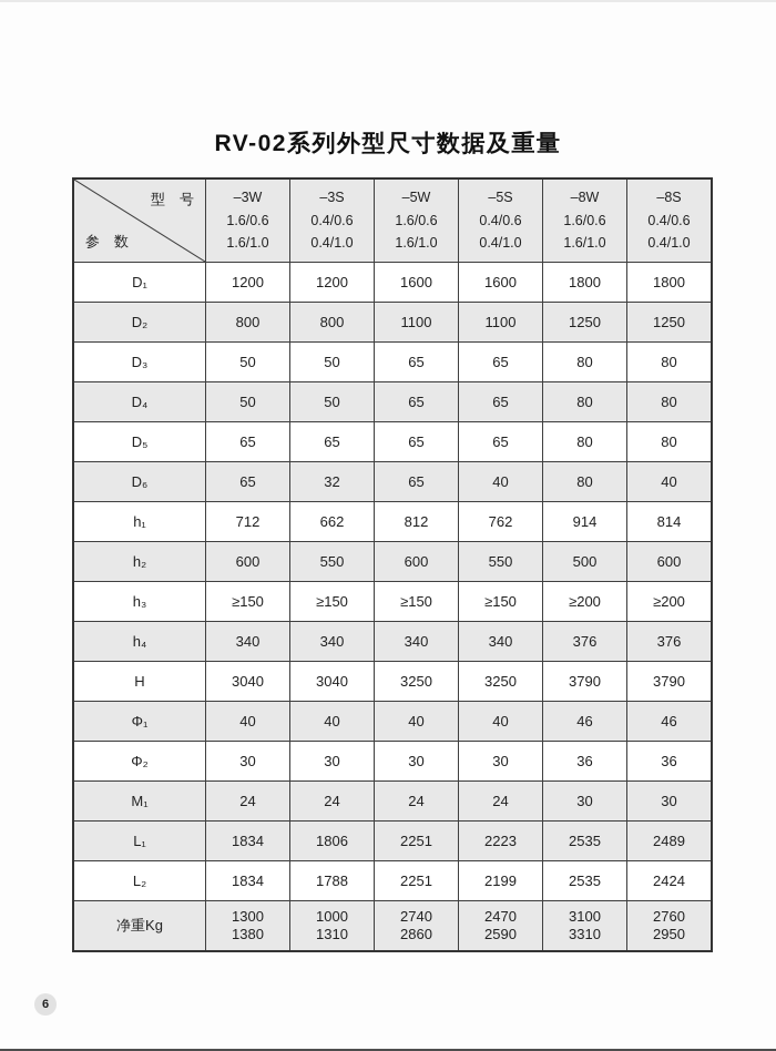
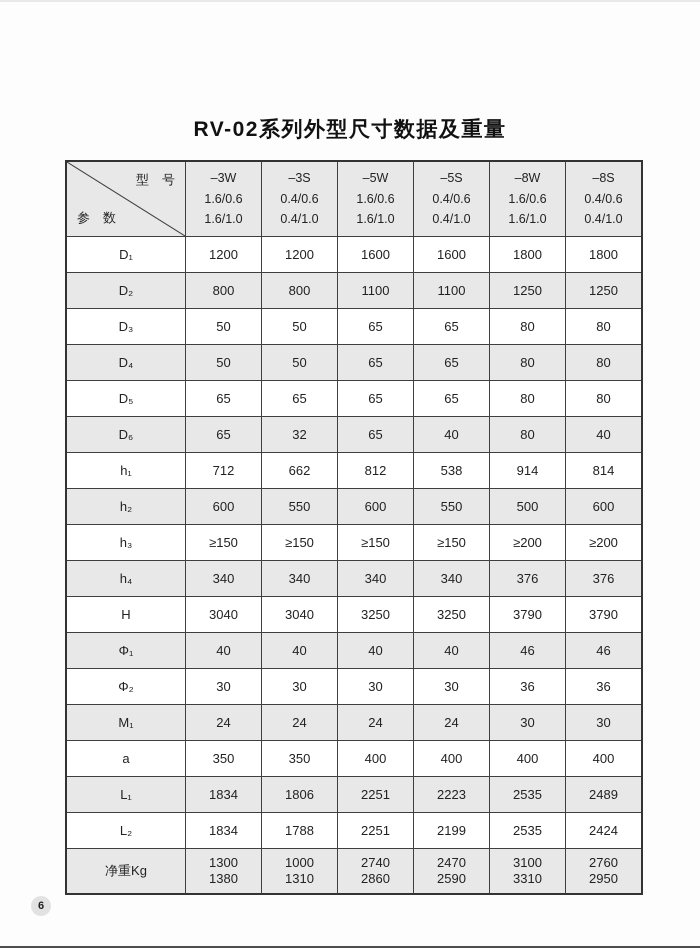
  RV-02系列外型尺寸数据及重量
  型 号 参 数	–3W 1.6/0.6 1.6/1.0	–3S 0.4/0.6 0.4/1.0	–5W 1.6/0.6 1.6/1.0	–5S 0.4/0.6 0.4/1.0	–8W 1.6/0.6 1.6/1.0	–8S 0.4/0.6 0.4/1.0
  D₁	1200	1200	1600	1600	1800	1800
  D₂	800	800	1100	1100	1250	1250
  D₃	50	50	65	65	80	80
  D₄	50	50	65	65	80	80
  D₅	65	65	65	65	80	80
  D₆	65	32	65	40	80	40
- h₁	712	662	812	762	914	814
+ h₁	712	662	812	538	914	814
  h₂	600	550	600	550	500	600
  h₃	≥150	≥150	≥150	≥150	≥200	≥200
  h₄	340	340	340	340	376	376
  H	3040	3040	3250	3250	3790	3790
  Φ₁	40	40	40	40	46	46
  Φ₂	30	30	30	30	36	36
  M₁	24	24	24	24	30	30
+ a	350	350	400	400	400	400
  L₁	1834	1806	2251	2223	2535	2489
  L₂	1834	1788	2251	2199	2535	2424
  净重Kg	1300 1380	1000 1310	2740 2860	2470 2590	3100 3310	2760 2950
  6
